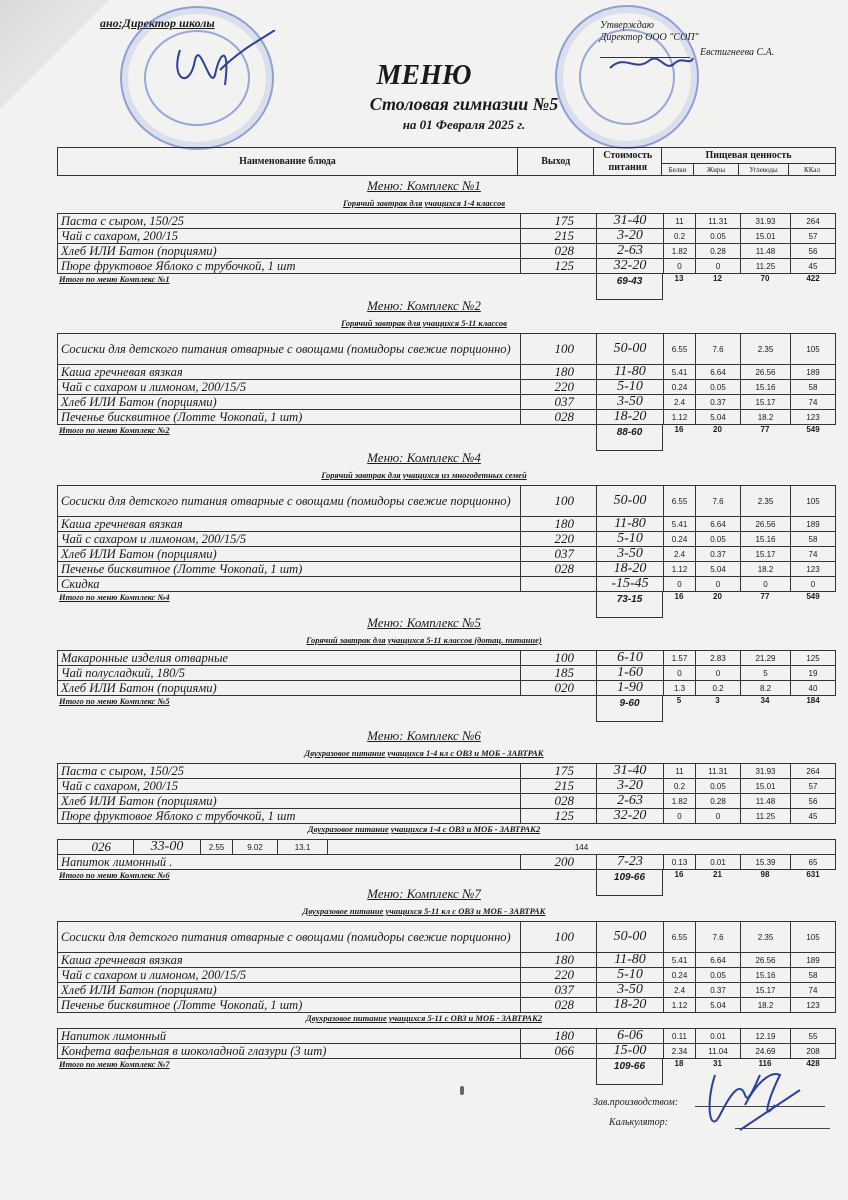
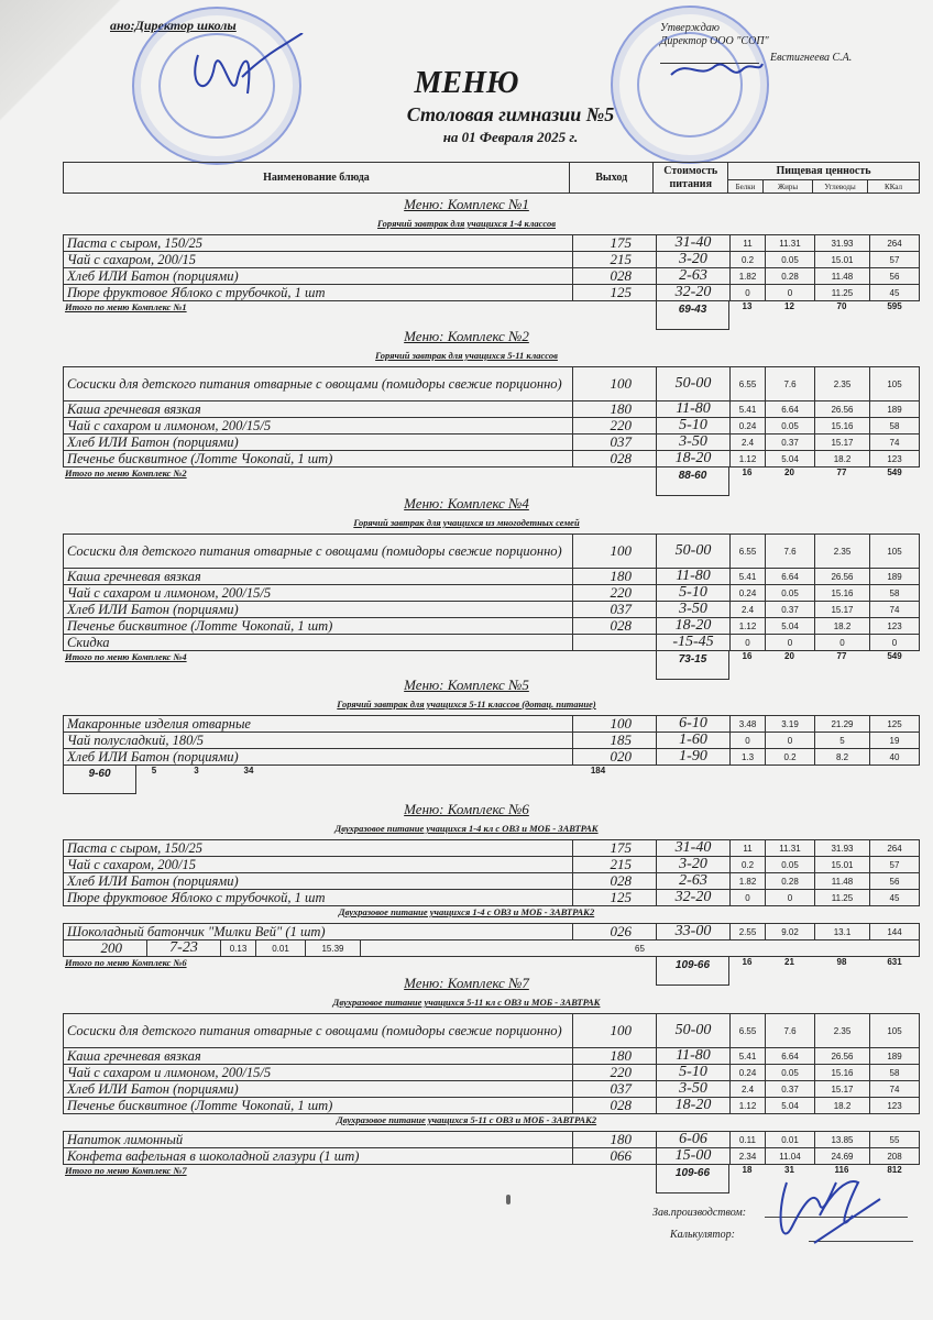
  ано:Директор школы
  Утверждаю
  Директор ООО "СОП"
  Евстигнеева С.А.
  МЕНЮ
  Столовая гимназии №5
  на 01 Февраля 2025 г.
  Наименование блюда
  Выход
  Стоимость
  питания
  Пищевая ценность
  Белки
  Жиры
  Углеводы
  ККал
  Меню: Комплекс №1
  Горячий завтрак для учащихся 1-4 классов
  Паста с сыром, 150/25
  175
  31-40
  11
  11.31
  31.93
  264
  Чай с сахаром, 200/15
  215
  3-20
  0.2
  0.05
  15.01
  57
  Хлеб ИЛИ Батон (порциями)
  028
  2-63
  1.82
  0.28
  11.48
  56
  Пюре фруктовое Яблоко с трубочкой, 1 шт
  125
  32-20
  0
  0
  11.25
  45
  Итого по меню Комплекс №1
  69-43
  13
  12
  70
- 422
+ 595
  Меню: Комплекс №2
  Горячий завтрак для учащихся 5-11 классов
  Сосиски для детского питания отварные с овощами (помидоры свежие порционно)
  100
  50-00
  6.55
  7.6
  2.35
  105
  Каша гречневая вязкая
  180
  11-80
  5.41
  6.64
  26.56
  189
  Чай с сахаром и лимоном, 200/15/5
  220
  5-10
  0.24
  0.05
  15.16
  58
  Хлеб ИЛИ Батон (порциями)
  037
  3-50
  2.4
  0.37
  15.17
  74
  Печенье бисквитное (Лотте Чокопай, 1 шт)
  028
  18-20
  1.12
  5.04
  18.2
  123
  Итого по меню Комплекс №2
  88-60
  16
  20
  77
  549
  Меню: Комплекс №4
  Горячий завтрак для учащихся из многодетных семей
  Сосиски для детского питания отварные с овощами (помидоры свежие порционно)
  100
  50-00
  6.55
  7.6
  2.35
  105
  Каша гречневая вязкая
  180
  11-80
  5.41
  6.64
  26.56
  189
  Чай с сахаром и лимоном, 200/15/5
  220
  5-10
  0.24
  0.05
  15.16
  58
  Хлеб ИЛИ Батон (порциями)
  037
  3-50
  2.4
  0.37
  15.17
  74
  Печенье бисквитное (Лотте Чокопай, 1 шт)
  028
  18-20
  1.12
  5.04
  18.2
  123
  Скидка
  -15-45
  0
  0
  0
  0
  Итого по меню Комплекс №4
  73-15
  16
  20
  77
  549
  Меню: Комплекс №5
  Горячий завтрак для учащихся 5-11 классов (дотац. питание)
  Макаронные изделия отварные
  100
  6-10
- 1.57
+ 3.48
- 2.83
+ 3.19
  21.29
  125
  Чай полусладкий, 180/5
  185
  1-60
  0
  0
  5
  19
  Хлеб ИЛИ Батон (порциями)
  020
  1-90
  1.3
  0.2
  8.2
  40
- Итого по меню Комплекс №5
  9-60
  5
  3
  34
  184
  Меню: Комплекс №6
  Двухразовое питание учащихся 1-4 кл с ОВЗ и МОБ - ЗАВТРАК
  Паста с сыром, 150/25
  175
  31-40
  11
  11.31
  31.93
  264
  Чай с сахаром, 200/15
  215
  3-20
  0.2
  0.05
  15.01
  57
  Хлеб ИЛИ Батон (порциями)
  028
  2-63
  1.82
  0.28
  11.48
  56
  Пюре фруктовое Яблоко с трубочкой, 1 шт
  125
  32-20
  0
  0
  11.25
  45
  Двухразовое питание учащихся 1-4 с ОВЗ и МОБ - ЗАВТРАК2
+ Шоколадный батончик "Милки Вей" (1 шт)
  026
  33-00
  2.55
  9.02
  13.1
  144
- Напиток лимонный .
  200
  7-23
  0.13
  0.01
  15.39
  65
  Итого по меню Комплекс №6
  109-66
  16
  21
  98
  631
  Меню: Комплекс №7
  Двухразовое питание учащихся 5-11 кл с ОВЗ и МОБ - ЗАВТРАК
  Сосиски для детского питания отварные с овощами (помидоры свежие порционно)
  100
  50-00
  6.55
  7.6
  2.35
  105
  Каша гречневая вязкая
  180
  11-80
  5.41
  6.64
  26.56
  189
  Чай с сахаром и лимоном, 200/15/5
  220
  5-10
  0.24
  0.05
  15.16
  58
  Хлеб ИЛИ Батон (порциями)
  037
  3-50
  2.4
  0.37
  15.17
  74
  Печенье бисквитное (Лотте Чокопай, 1 шт)
  028
  18-20
  1.12
  5.04
  18.2
  123
  Двухразовое питание учащихся 5-11 с ОВЗ и МОБ - ЗАВТРАК2
  Напиток лимонный
  180
  6-06
  0.11
  0.01
- 12.19
+ 13.85
  55
- Конфета вафельная в шоколадной глазури (3 шт)
+ Конфета вафельная в шоколадной глазури (1 шт)
  066
  15-00
  2.34
  11.04
  24.69
  208
  Итого по меню Комплекс №7
  109-66
  18
  31
  116
- 428
+ 812
  Зав.производством:
  Калькулятор:
